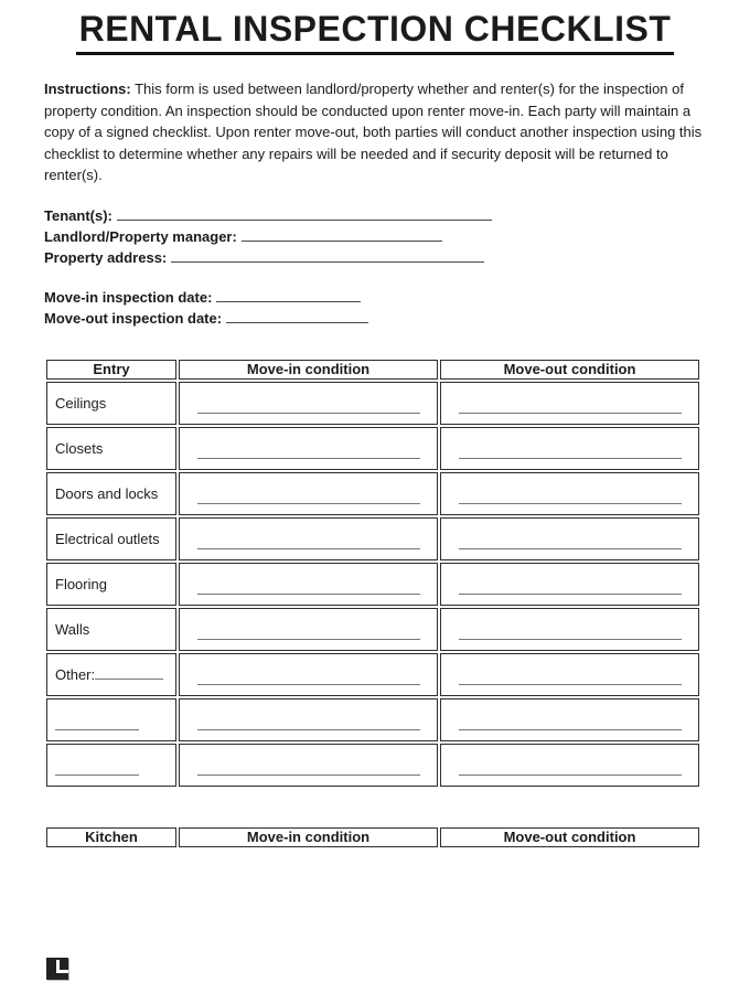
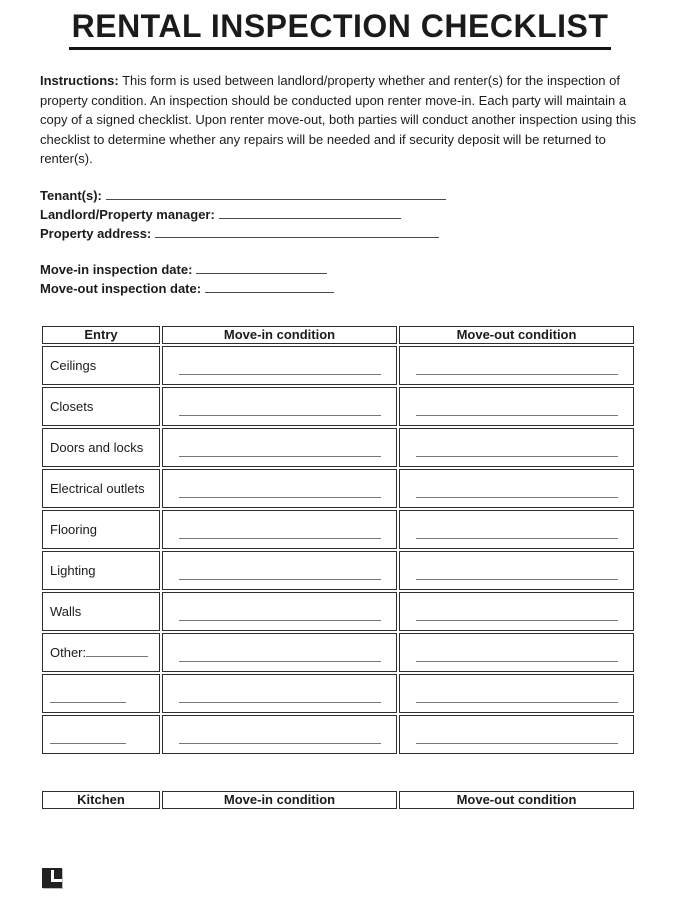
  RENTAL INSPECTION CHECKLIST
  Instructions: This form is used between landlord/property whether and renter(s) for the inspection of property condition. An inspection should be conducted upon renter move-in. Each party will maintain a copy of a signed checklist. Upon renter move-out, both parties will conduct another inspection using this checklist to determine whether any repairs will be needed and if security deposit will be returned to renter(s).
  Tenant(s):
  Landlord/Property manager:
  Property address:
  Move-in inspection date:
  Move-out inspection date:
  Entry	Move-in condition	Move-out condition
  Ceilings
  Closets
  Doors and locks
  Electrical outlets
  Flooring
+ Lighting
  Walls
  Other:
  Kitchen	Move-in condition	Move-out condition
